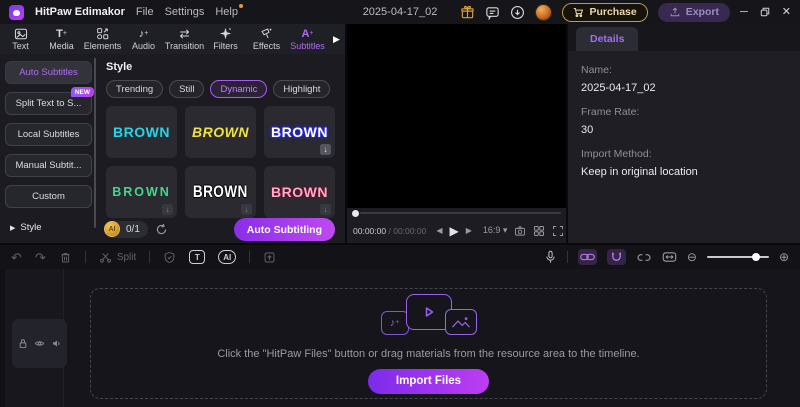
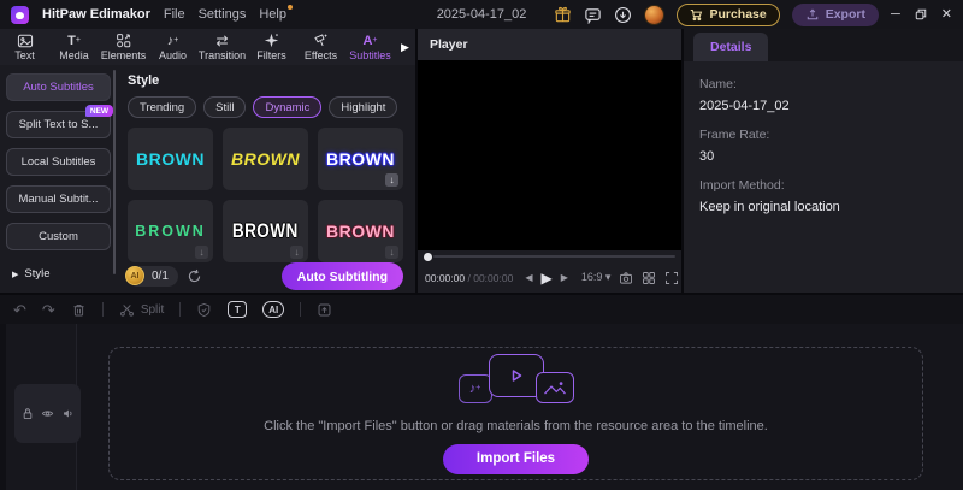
  HitPaw Edimakor
  File
  Settings
  Help
  2025-04-17_02
  Purchase
  Export
  ─
  ✕
  Text
  T
  Media
  Elements
  ♪
  Audio
  ⇄
  Transition
  Filters
  Effects
  A
  Subtitles
  ▶
  Auto Subtitles
  Split Text to S...
  Local Subtitles
  Manual Subtit...
  Custom
  Style
  Style
  Trending
  Still
  Dynamic
  Highlight
  BROWN
  BROWN
  BROWN
  ↓
  BROWN
  ↓
  BROWN
  ↓
  BROWN
  ↓
  0/1
  Auto Subtitling
+ Player
  00:00:00 / 00:00:00
  ◀
  ▶
  ▶
  16:9 ▾
  Details
  Name:
  2025-04-17_02
  Frame Rate:
  30
  Import Method:
  Keep in original location
  ↶
  ↷
  Split
  T
  AI
- ⊖
- ⊕
  ♪
- Click the "HitPaw Files" button or drag materials from the resource area to the timeline.
+ Click the "Import Files" button or drag materials from the resource area to the timeline.
  Import Files
